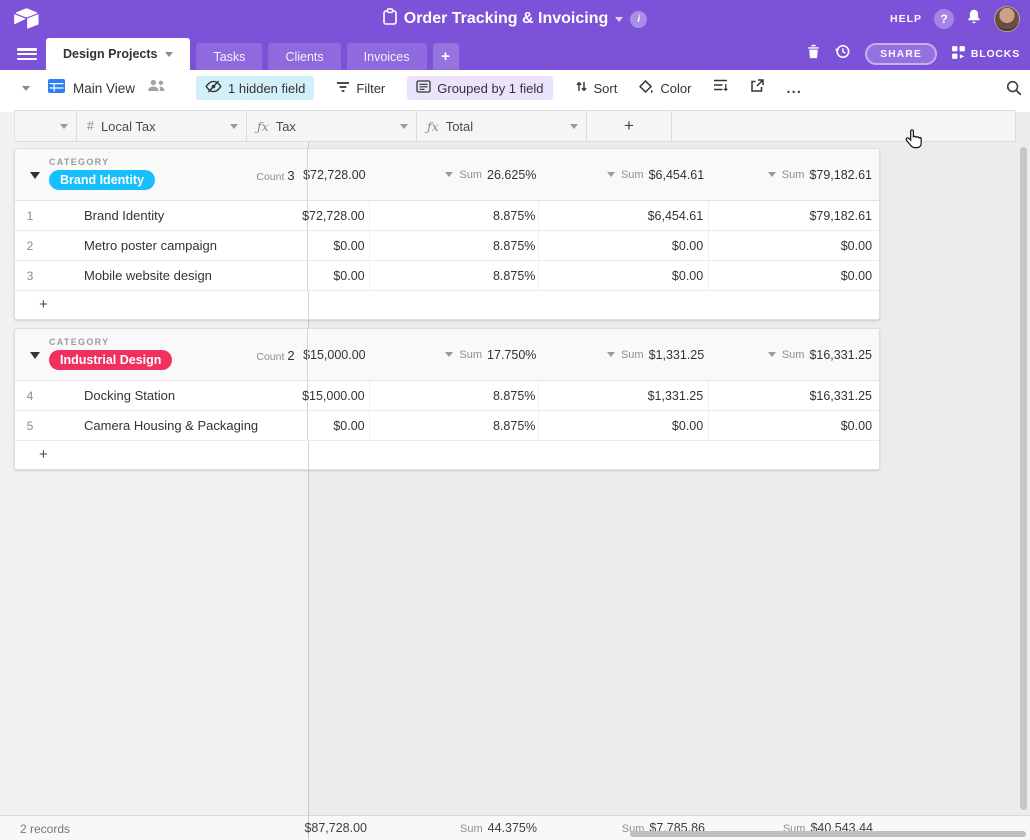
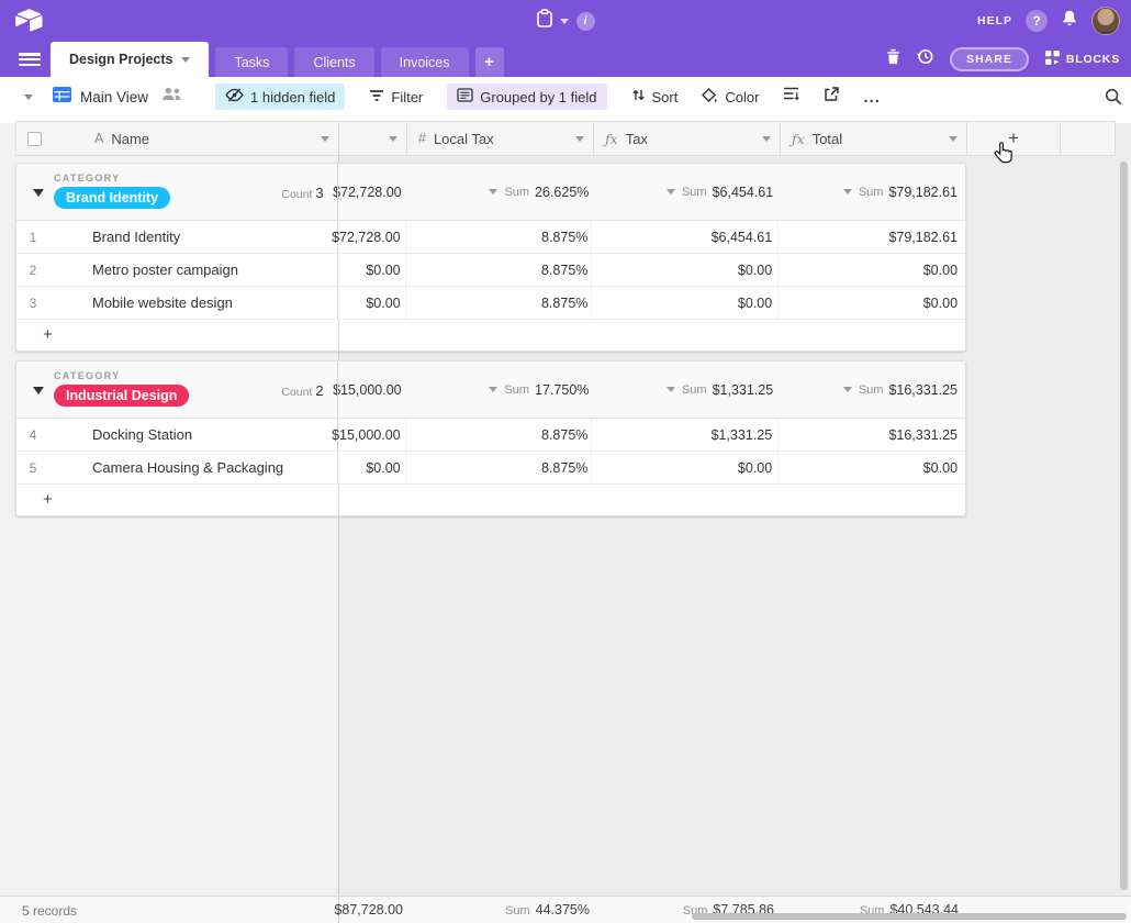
- Order Tracking & Invoicing
  i
  HELP
  ?
  Design Projects
  Tasks
  Clients
  Invoices
  +
  SHARE
  BLOCKS
  Main View
  1 hidden field
  Filter
  Grouped by 1 field
  Sort
  Color
  ...
+ A
+ Name
  #
  Local Tax
  ƒx
  Tax
  ƒx
  Total
  +
  CATEGORY
  Brand Identity
  Count 3
  $72,728.00
  Sum
  26.625%
  Sum
  $6,454.61
  Sum
  $79,182.61
  1
  Brand Identity
  $72,728.00
  8.875%
  $6,454.61
  $79,182.61
  2
  Metro poster campaign
  $0.00
  8.875%
  $0.00
  $0.00
  3
  Mobile website design
  $0.00
  8.875%
  $0.00
  $0.00
  +
  CATEGORY
  Industrial Design
  Count 2
  $15,000.00
  Sum
  17.750%
  Sum
  $1,331.25
  Sum
  $16,331.25
  4
  Docking Station
  $15,000.00
  8.875%
  $1,331.25
  $16,331.25
  5
  Camera Housing & Packaging
  $0.00
  8.875%
  $0.00
  $0.00
  +
- 2 records
+ 5 records
  $87,728.00
  Sum
  44.375%
  Sum
  $7,785.86
  Sum
  $40,543.44
